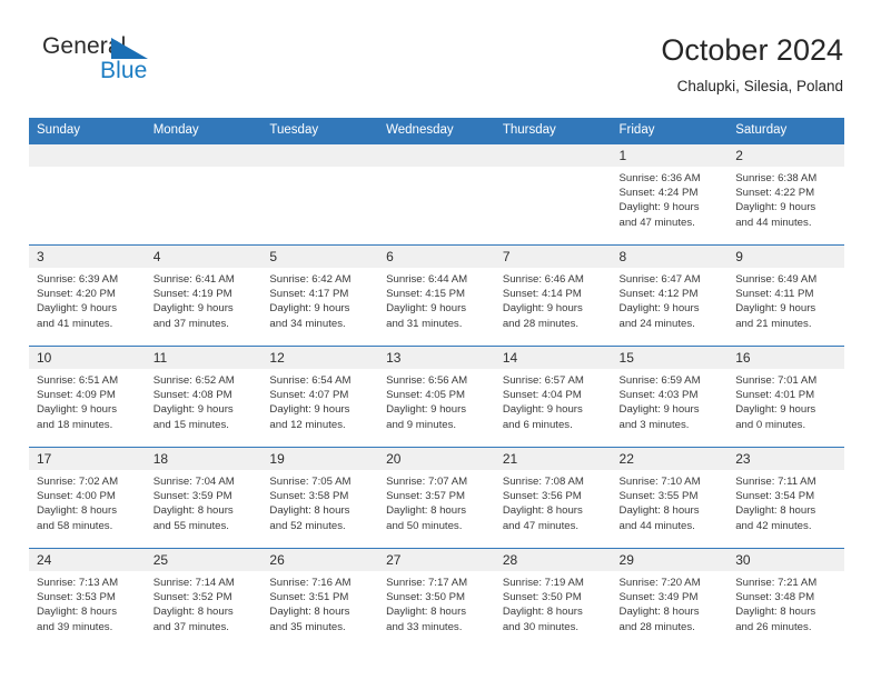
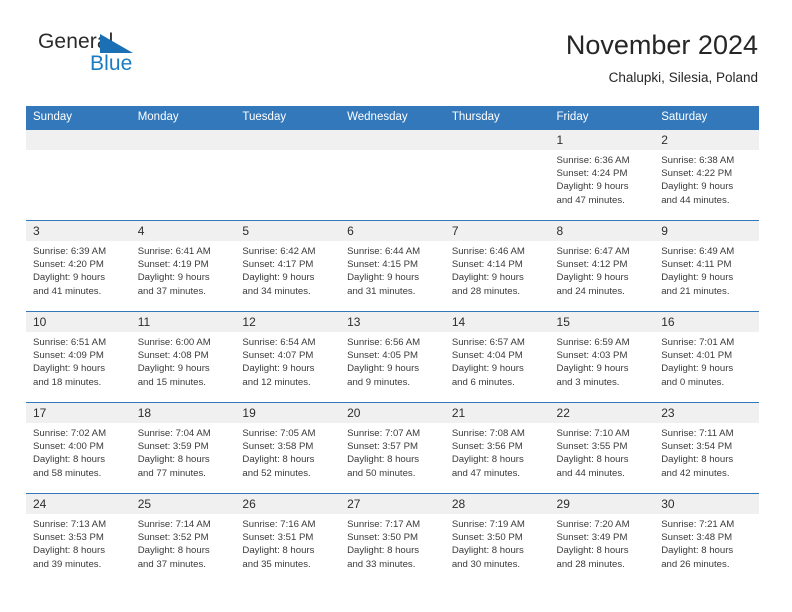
  Gener
  Blue
- October 2024
+ November 2024
  Chalupki, Silesia, Poland
  Sunday	Monday	Tuesday	Wednesday	Thursday	Friday	Saturday
  					1Sunrise: 6:36 AMSunset: 4:24 PMDaylight: 9 hoursand 47 minutes.	2Sunrise: 6:38 AMSunset: 4:22 PMDaylight: 9 hoursand 44 minutes.
  3Sunrise: 6:39 AMSunset: 4:20 PMDaylight: 9 hoursand 41 minutes.	4Sunrise: 6:41 AMSunset: 4:19 PMDaylight: 9 hoursand 37 minutes.	5Sunrise: 6:42 AMSunset: 4:17 PMDaylight: 9 hoursand 34 minutes.	6Sunrise: 6:44 AMSunset: 4:15 PMDaylight: 9 hoursand 31 minutes.	7Sunrise: 6:46 AMSunset: 4:14 PMDaylight: 9 hoursand 28 minutes.	8Sunrise: 6:47 AMSunset: 4:12 PMDaylight: 9 hoursand 24 minutes.	9Sunrise: 6:49 AMSunset: 4:11 PMDaylight: 9 hoursand 21 minutes.
- 10Sunrise: 6:51 AMSunset: 4:09 PMDaylight: 9 hoursand 18 minutes.	11Sunrise: 6:52 AMSunset: 4:08 PMDaylight: 9 hoursand 15 minutes.	12Sunrise: 6:54 AMSunset: 4:07 PMDaylight: 9 hoursand 12 minutes.	13Sunrise: 6:56 AMSunset: 4:05 PMDaylight: 9 hoursand 9 minutes.	14Sunrise: 6:57 AMSunset: 4:04 PMDaylight: 9 hoursand 6 minutes.	15Sunrise: 6:59 AMSunset: 4:03 PMDaylight: 9 hoursand 3 minutes.	16Sunrise: 7:01 AMSunset: 4:01 PMDaylight: 9 hoursand 0 minutes.
+ 10Sunrise: 6:51 AMSunset: 4:09 PMDaylight: 9 hoursand 18 minutes.	11Sunrise: 6:00 AMSunset: 4:08 PMDaylight: 9 hoursand 15 minutes.	12Sunrise: 6:54 AMSunset: 4:07 PMDaylight: 9 hoursand 12 minutes.	13Sunrise: 6:56 AMSunset: 4:05 PMDaylight: 9 hoursand 9 minutes.	14Sunrise: 6:57 AMSunset: 4:04 PMDaylight: 9 hoursand 6 minutes.	15Sunrise: 6:59 AMSunset: 4:03 PMDaylight: 9 hoursand 3 minutes.	16Sunrise: 7:01 AMSunset: 4:01 PMDaylight: 9 hoursand 0 minutes.
- 17Sunrise: 7:02 AMSunset: 4:00 PMDaylight: 8 hoursand 58 minutes.	18Sunrise: 7:04 AMSunset: 3:59 PMDaylight: 8 hoursand 55 minutes.	19Sunrise: 7:05 AMSunset: 3:58 PMDaylight: 8 hoursand 52 minutes.	20Sunrise: 7:07 AMSunset: 3:57 PMDaylight: 8 hoursand 50 minutes.	21Sunrise: 7:08 AMSunset: 3:56 PMDaylight: 8 hoursand 47 minutes.	22Sunrise: 7:10 AMSunset: 3:55 PMDaylight: 8 hoursand 44 minutes.	23Sunrise: 7:11 AMSunset: 3:54 PMDaylight: 8 hoursand 42 minutes.
+ 17Sunrise: 7:02 AMSunset: 4:00 PMDaylight: 8 hoursand 58 minutes.	18Sunrise: 7:04 AMSunset: 3:59 PMDaylight: 8 hoursand 77 minutes.	19Sunrise: 7:05 AMSunset: 3:58 PMDaylight: 8 hoursand 52 minutes.	20Sunrise: 7:07 AMSunset: 3:57 PMDaylight: 8 hoursand 50 minutes.	21Sunrise: 7:08 AMSunset: 3:56 PMDaylight: 8 hoursand 47 minutes.	22Sunrise: 7:10 AMSunset: 3:55 PMDaylight: 8 hoursand 44 minutes.	23Sunrise: 7:11 AMSunset: 3:54 PMDaylight: 8 hoursand 42 minutes.
  24Sunrise: 7:13 AMSunset: 3:53 PMDaylight: 8 hoursand 39 minutes.	25Sunrise: 7:14 AMSunset: 3:52 PMDaylight: 8 hoursand 37 minutes.	26Sunrise: 7:16 AMSunset: 3:51 PMDaylight: 8 hoursand 35 minutes.	27Sunrise: 7:17 AMSunset: 3:50 PMDaylight: 8 hoursand 33 minutes.	28Sunrise: 7:19 AMSunset: 3:50 PMDaylight: 8 hoursand 30 minutes.	29Sunrise: 7:20 AMSunset: 3:49 PMDaylight: 8 hoursand 28 minutes.	30Sunrise: 7:21 AMSunset: 3:48 PMDaylight: 8 hoursand 26 minutes.
